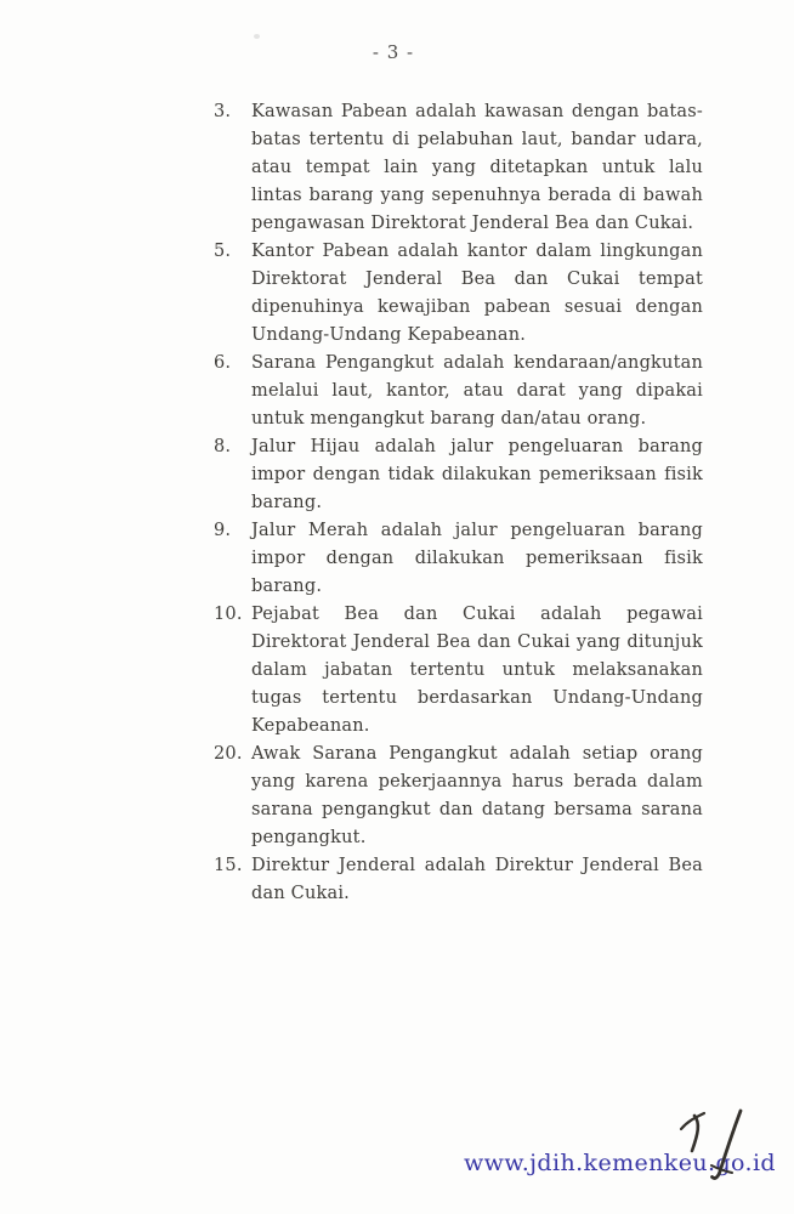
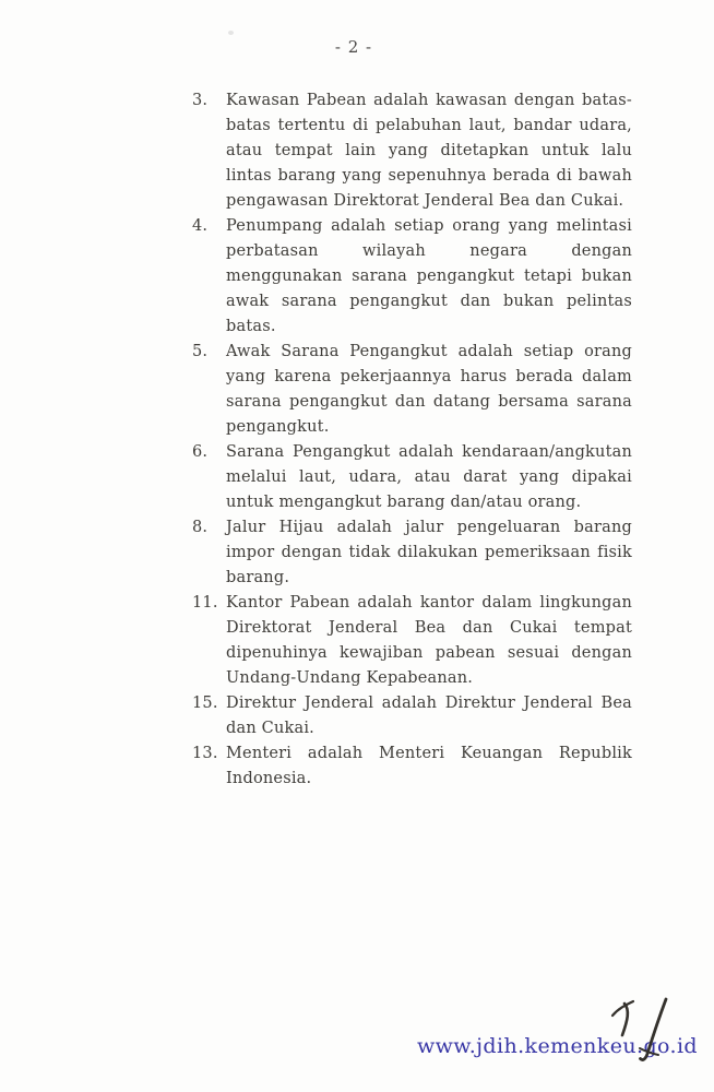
- - 3 -
+ - 2 -
  3.
  Kawasan Pabean adalah kawasan dengan batas-batas tertentu di pelabuhan laut, bandar udara, atau tempat lain yang ditetapkan untuk lalu lintas barang yang sepenuhnya berada di bawah pengawasan Direktorat Jenderal Bea dan Cukai.
+ 4.
+ Penumpang adalah setiap orang yang melintasi perbatasan wilayah negara dengan menggunakan sarana pengangkut tetapi bukan awak sarana pengangkut dan bukan pelintas batas.
  5.
- Kantor Pabean adalah kantor dalam lingkungan Direktorat Jenderal Bea dan Cukai tempat dipenuhinya kewajiban pabean sesuai dengan Undang-Undang Kepabeanan.
+ Awak Sarana Pengangkut adalah setiap orang yang karena pekerjaannya harus berada dalam sarana pengangkut dan datang bersama sarana pengangkut.
  6.
- Sarana Pengangkut adalah kendaraan/angkutan melalui laut, kantor, atau darat yang dipakai untuk mengangkut barang dan/atau orang.
+ Sarana Pengangkut adalah kendaraan/angkutan melalui laut, udara, atau darat yang dipakai untuk mengangkut barang dan/atau orang.
  8.
  Jalur Hijau adalah jalur pengeluaran barang impor dengan tidak dilakukan pemeriksaan fisik barang.
- 9.
- Jalur Merah adalah jalur pengeluaran barang impor dengan dilakukan pemeriksaan fisik barang.
- 10.
- Pejabat Bea dan Cukai adalah pegawai Direktorat Jenderal Bea dan Cukai yang ditunjuk dalam jabatan tertentu untuk melaksanakan tugas tertentu berdasarkan Undang-Undang Kepabeanan.
- 20.
+ 11.
- Awak Sarana Pengangkut adalah setiap orang yang karena pekerjaannya harus berada dalam sarana pengangkut dan datang bersama sarana pengangkut.
+ Kantor Pabean adalah kantor dalam lingkungan Direktorat Jenderal Bea dan Cukai tempat dipenuhinya kewajiban pabean sesuai dengan Undang-Undang Kepabeanan.
  15.
  Direktur Jenderal adalah Direktur Jenderal Bea dan Cukai.
+ 13.
+ Menteri adalah Menteri Keuangan Republik Indonesia.
  www.jdih.kemenkeu.o.id
